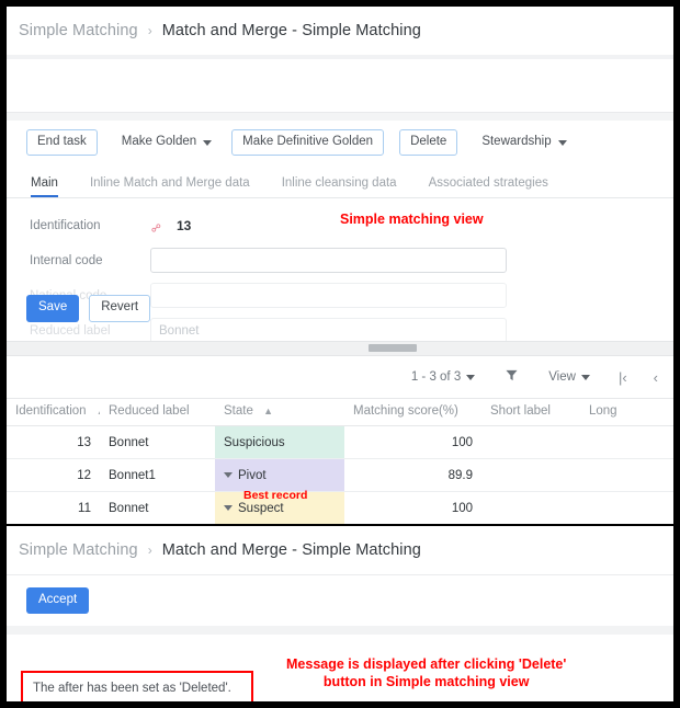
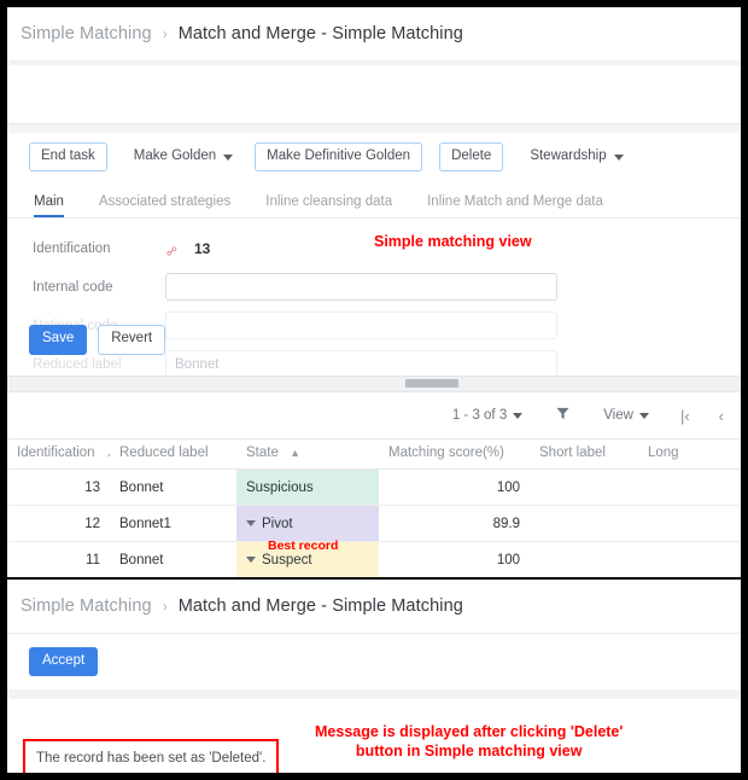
  Simple Matching
  ›
  Match and Merge - Simple Matching
  End task
  Make Golden
  Make Definitive Golden
  Delete
  Stewardship
  Main
- Inline Match and Merge data
+ Associated strategies
  Inline cleansing data
- Associated strategies
+ Inline Match and Merge data
  Identification
  13
  Internal code
  Reduced label
  Bonnet
  Save
  Revert
  Simple matching view
  1 - 3 of 3
  View
  |‹
  ‹
  Identification	Reduced label	State ▲	Matching score(%)	Short label	Long
  13	Bonnet	Suspicious	100
  12	Bonnet1	Pivot	89.9
  11	Bonnet	Suspect Best record	100
  Simple Matching
  ›
  Match and Merge - Simple Matching
  Accept
- The after has been set as 'Deleted'.
+ The record has been set as 'Deleted'.
  Message is displayed after clicking 'Delete'
  button in Simple matching view
